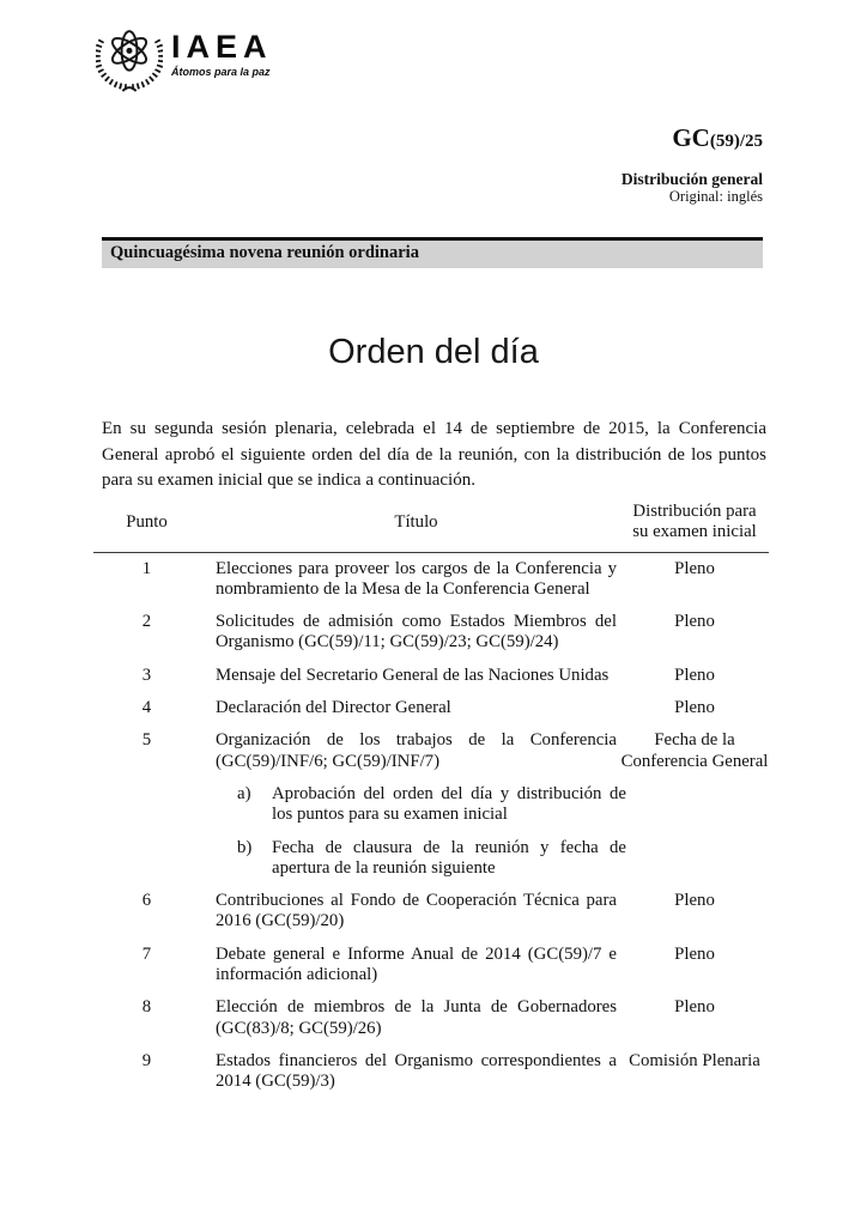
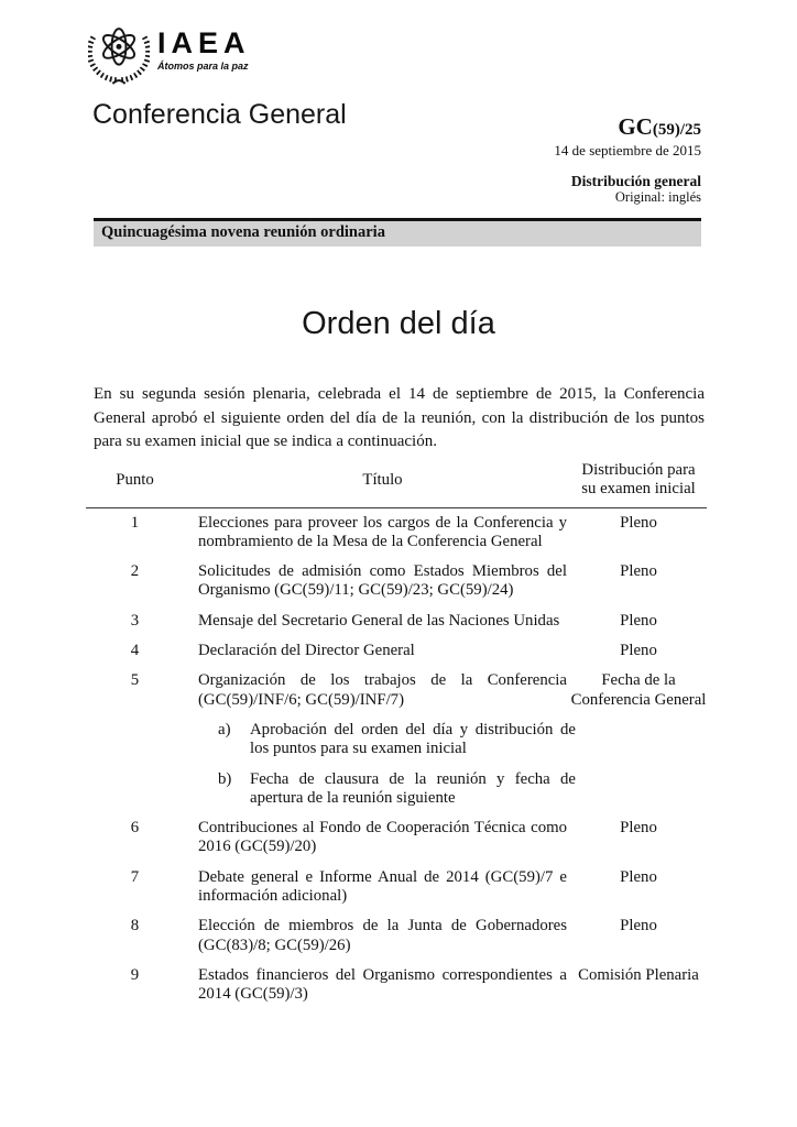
  IAEA
  Átomos para la paz
+ Conferencia General
  GC(59)/25
+ 14 de septiembre de 2015
  Distribución general
  Original: inglés
  Quincuagésima novena reunión ordinaria
  Orden del día
  En su segunda sesión plenaria, celebrada el 14 de septiembre de 2015, la Conferencia General aprobó el siguiente orden del día de la reunión, con la distribución de los puntos para su examen inicial que se indica a continuación.
  Punto
  Título
  Distribución para
  su examen inicial
  1
  Elecciones para proveer los cargos de la Conferencia y nombramiento de la Mesa de la Conferencia General
  Pleno
  2
  Solicitudes de admisión como Estados Miembros del Organismo (GC(59)/11; GC(59)/23; GC(59)/24)
  Pleno
  3
  Mensaje del Secretario General de las Naciones Unidas
  Pleno
  4
  Declaración del Director General
  Pleno
  5
  Organización de los trabajos de la Conferencia (GC(59)/INF/6; GC(59)/INF/7)
  Fecha de la Conferencia General
  a)
  Aprobación del orden del día y distribución de los puntos para su examen inicial
  b)
  Fecha de clausura de la reunión y fecha de apertura de la reunión siguiente
  6
- Contribuciones al Fondo de Cooperación Técnica para 2016 (GC(59)/20)
+ Contribuciones al Fondo de Cooperación Técnica como 2016 (GC(59)/20)
  Pleno
  7
  Debate general e Informe Anual de 2014 (GC(59)/7 e información adicional)
  Pleno
  8
  Elección de miembros de la Junta de Gobernadores (GC(83)/8; GC(59)/26)
  Pleno
  9
  Estados financieros del Organismo correspondientes a 2014 (GC(59)/3)
  Comisión Plenaria
